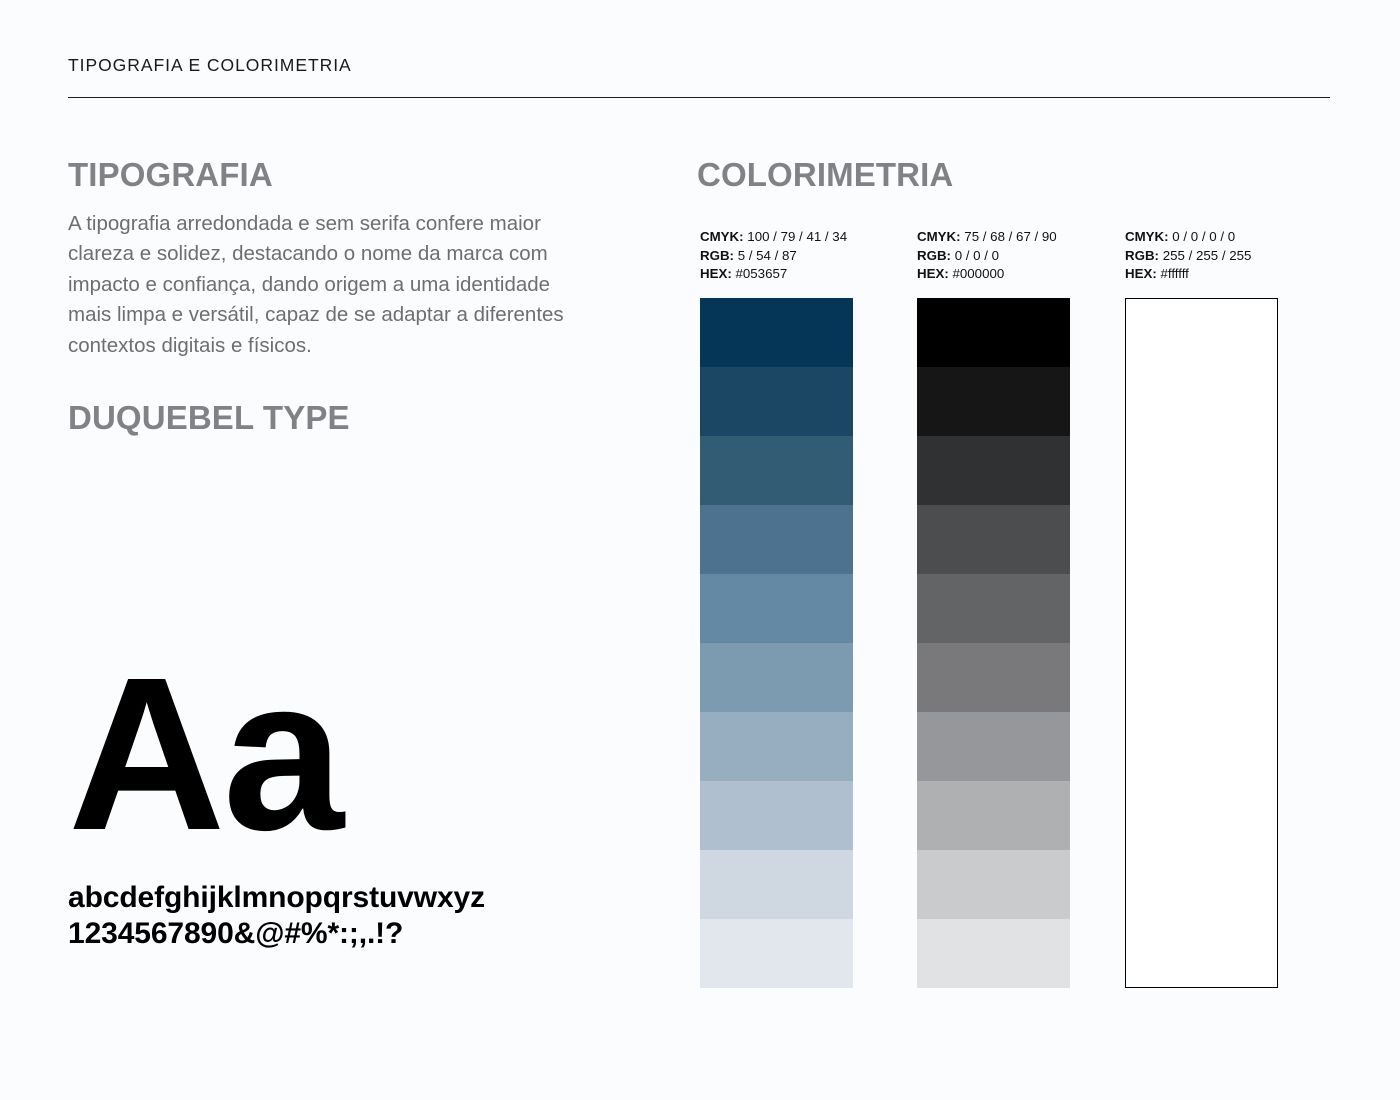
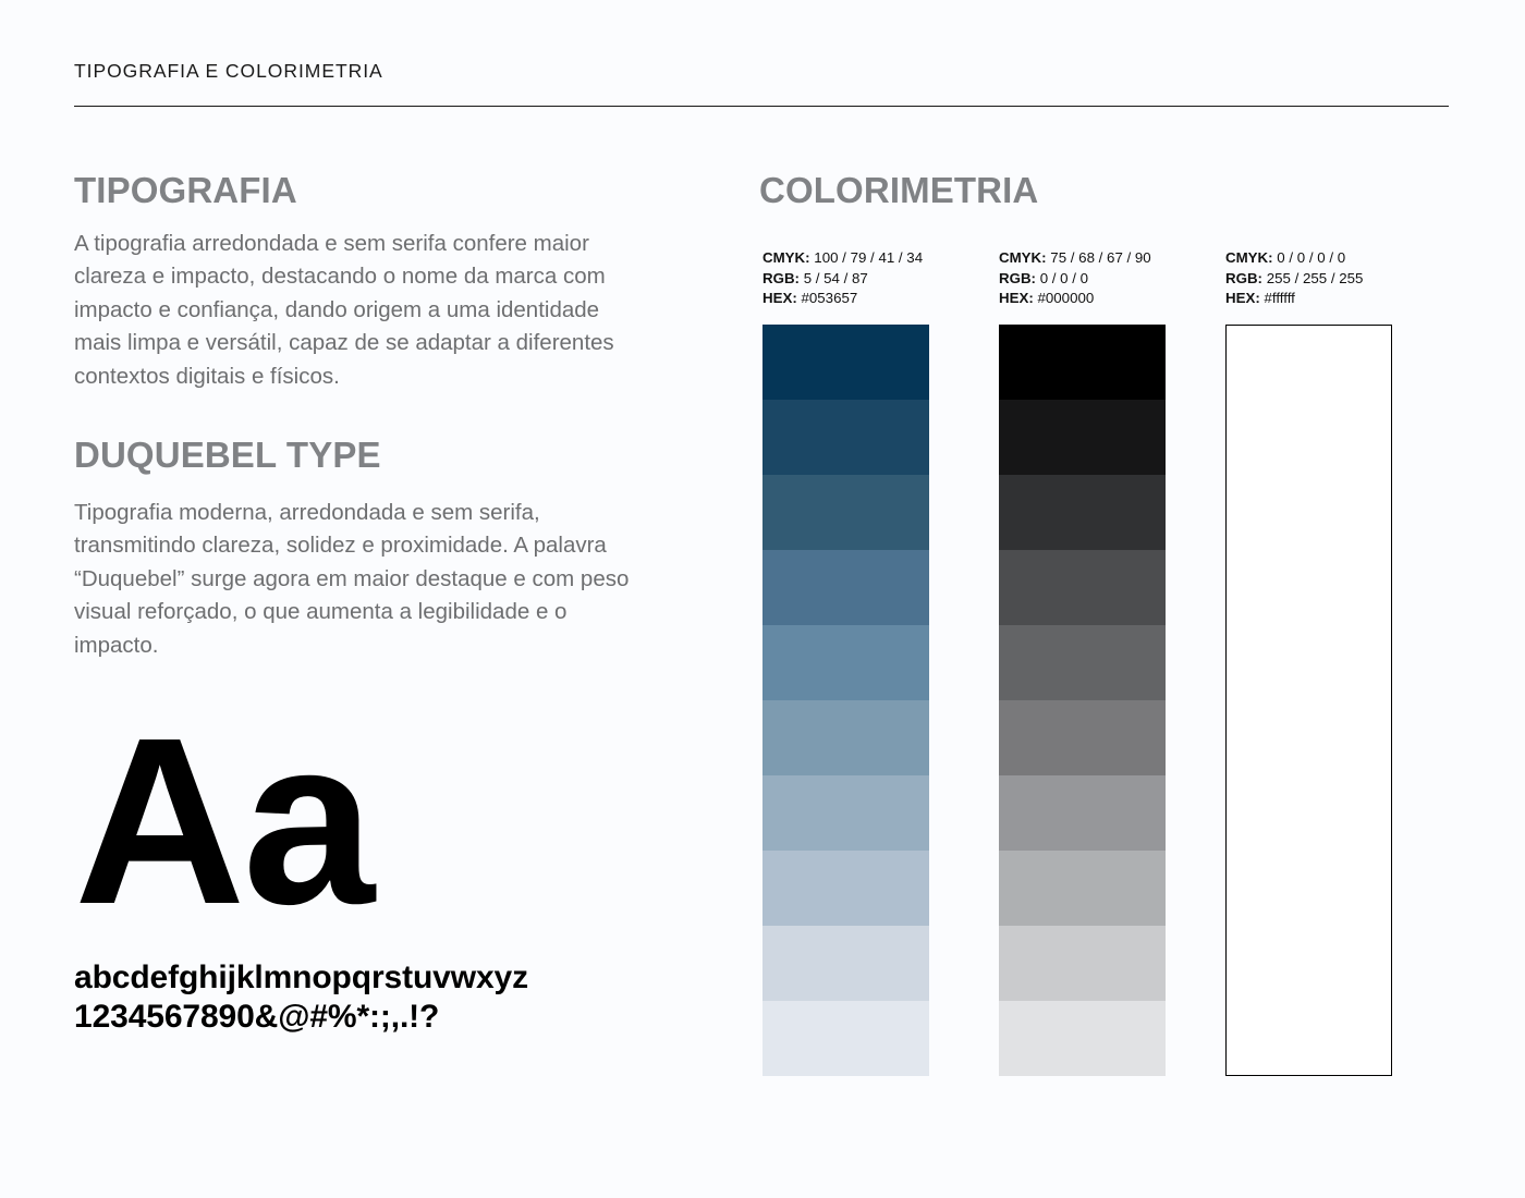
  TIPOGRAFIA E COLORIMETRIA
  TIPOGRAFIA
- A tipografia arredondada e sem serifa confere maior clareza e solidez, destacando o nome da marca com impacto e confiança, dando origem a uma identidade mais limpa e versátil, capaz de se adaptar a diferentes contextos digitais e físicos.
+ A tipografia arredondada e sem serifa confere maior clareza e impacto, destacando o nome da marca com impacto e confiança, dando origem a uma identidade mais limpa e versátil, capaz de se adaptar a diferentes contextos digitais e físicos.
  DUQUEBEL TYPE
+ Tipografia moderna, arredondada e sem serifa, transmitindo clareza, solidez e proximidade. A palavra “Duquebel” surge agora em maior destaque e com peso visual reforçado, o que aumenta a legibilidade e o impacto.
  Aa
  abcdefghijklmnopqrstuvwxyz
  1234567890&@#%*:;,.!?
  COLORIMETRIA
  CMYK: 100 / 79 / 41 / 34
  RGB: 5 / 54 / 87
  HEX: #053657
  CMYK: 75 / 68 / 67 / 90
  RGB: 0 / 0 / 0
  HEX: #000000
  CMYK: 0 / 0 / 0 / 0
  RGB: 255 / 255 / 255
  HEX: #ffffff
